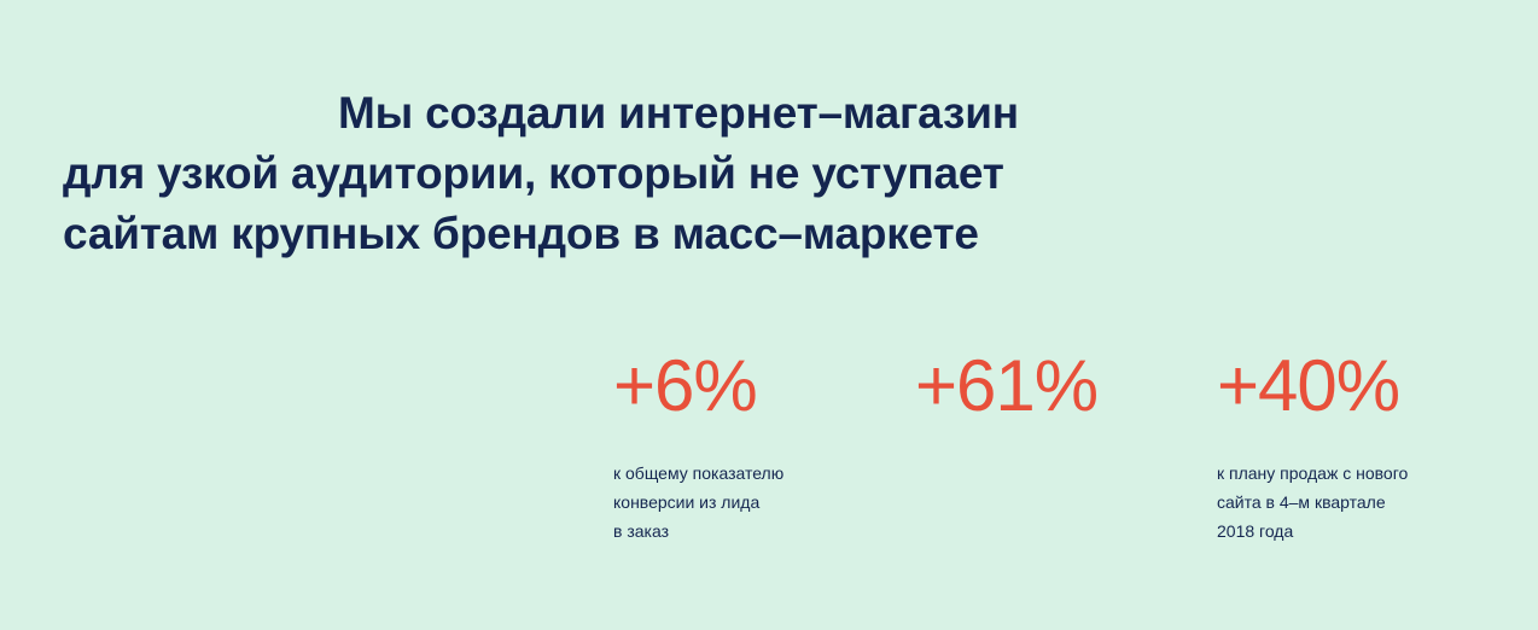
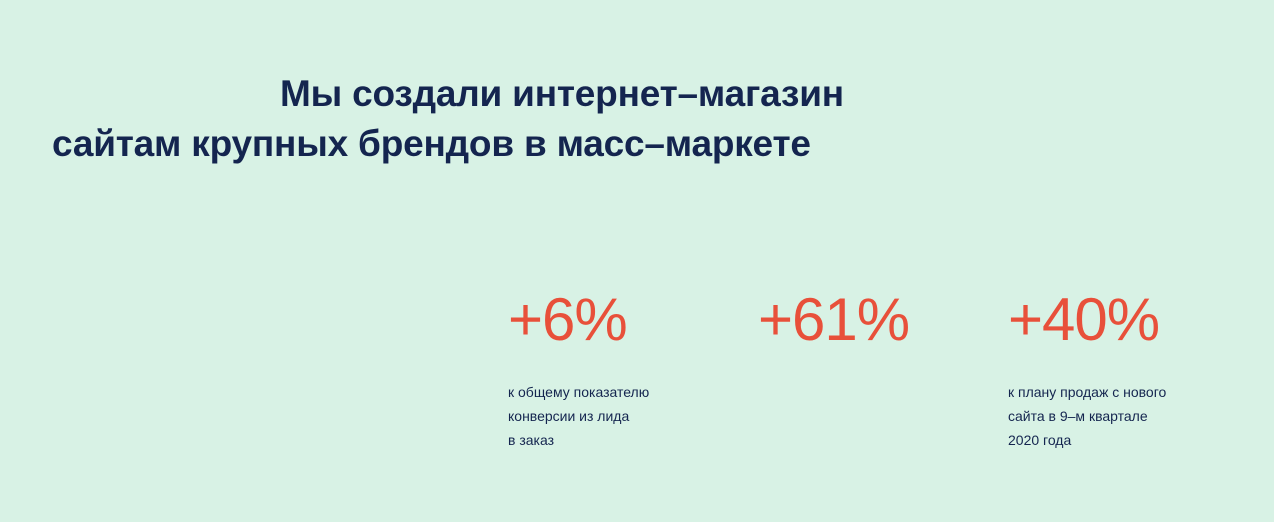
  Мы создали интернет–магазин
- для узкой аудитории, который не уступает
  сайтам крупных брендов в масс–маркете
  +6%
  к общему показателю
  конверсии из лида
  в заказ
  +61%
  +40%
  к плану продаж с нового
- сайта в 4–м квартале
+ сайта в 9–м квартале
- 2018 года
+ 2020 года
